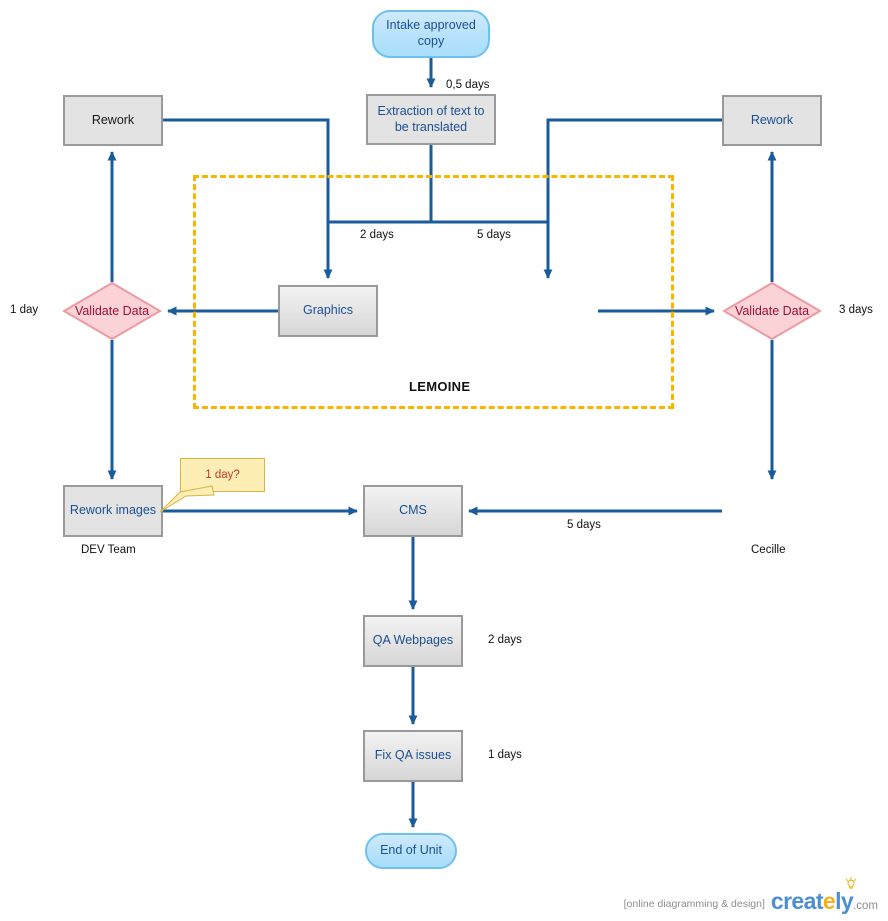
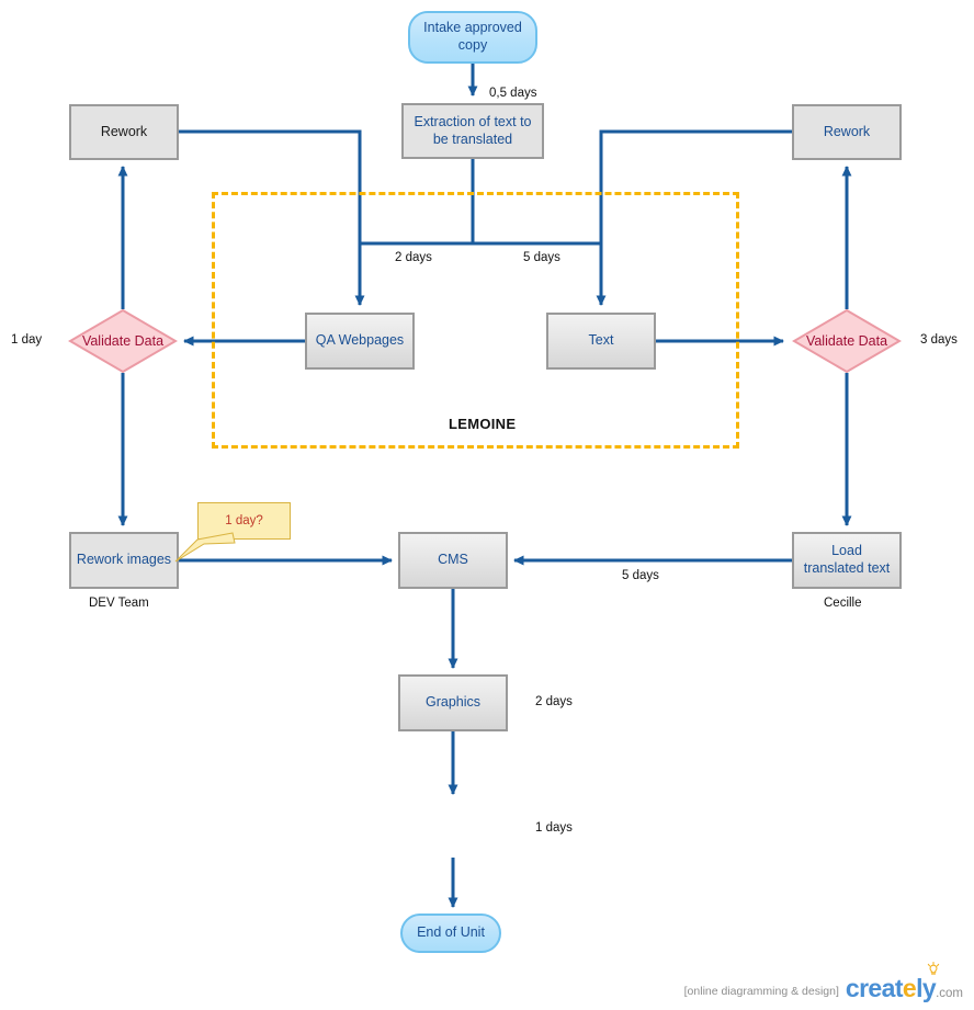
  LEMOINE
  Intake approved copy
  Extraction of text to be translated
  Rework
  Rework
- Graphics
+ QA Webpages
+ Text
  Validate Data
  Validate Data
  Rework images
  CMS
+ Load translated text
- QA Webpages
+ Graphics
- Fix QA issues
  End of Unit
  0,5 days
  2 days
  5 days
  1 day
  3 days
  5 days
  2 days
  1 days
  DEV Team
  Cecille
  1 day?
  [online diagramming & design]
  creately.com
